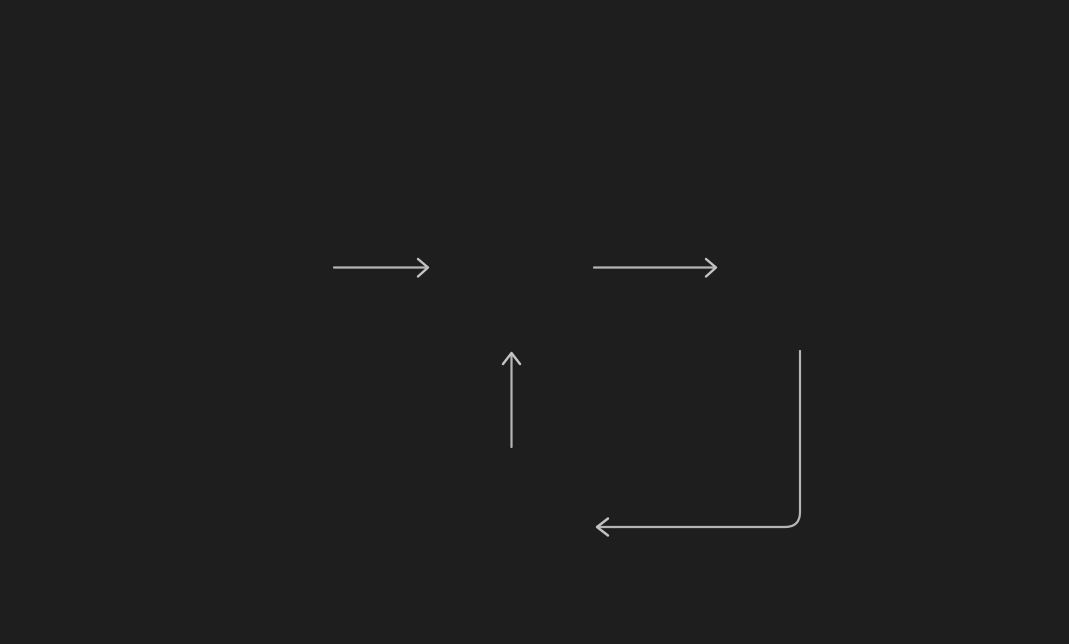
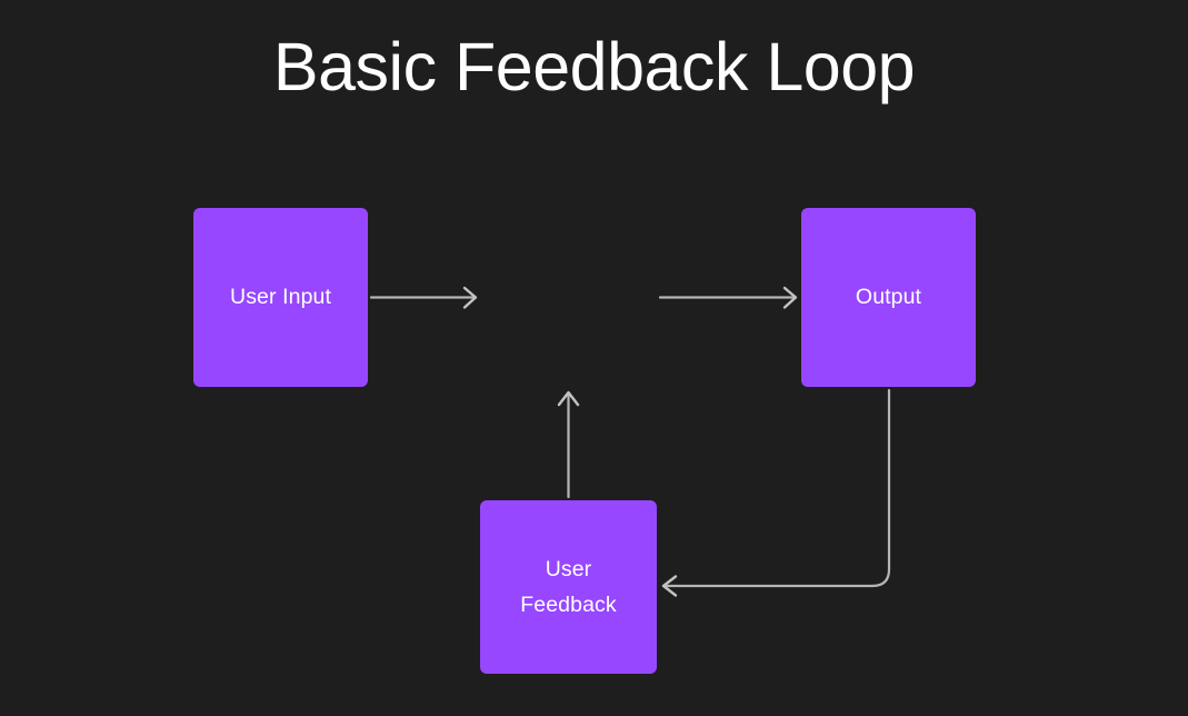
+ Basic Feedback Loop
+ User Input
+ Output
+ User
+ Feedback
